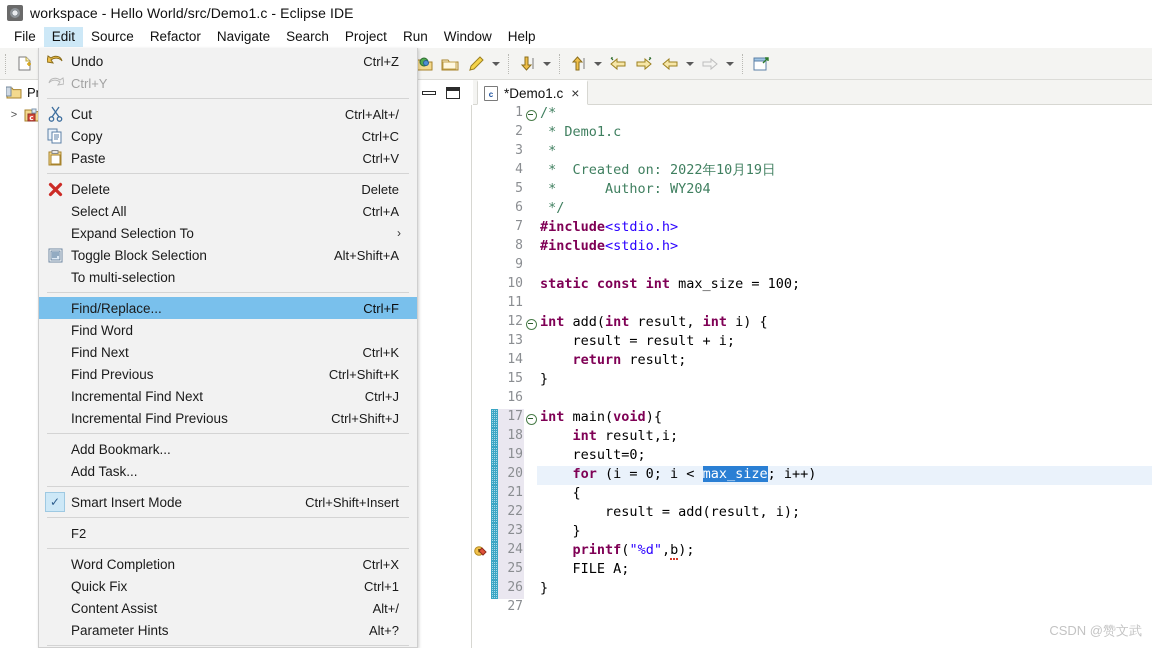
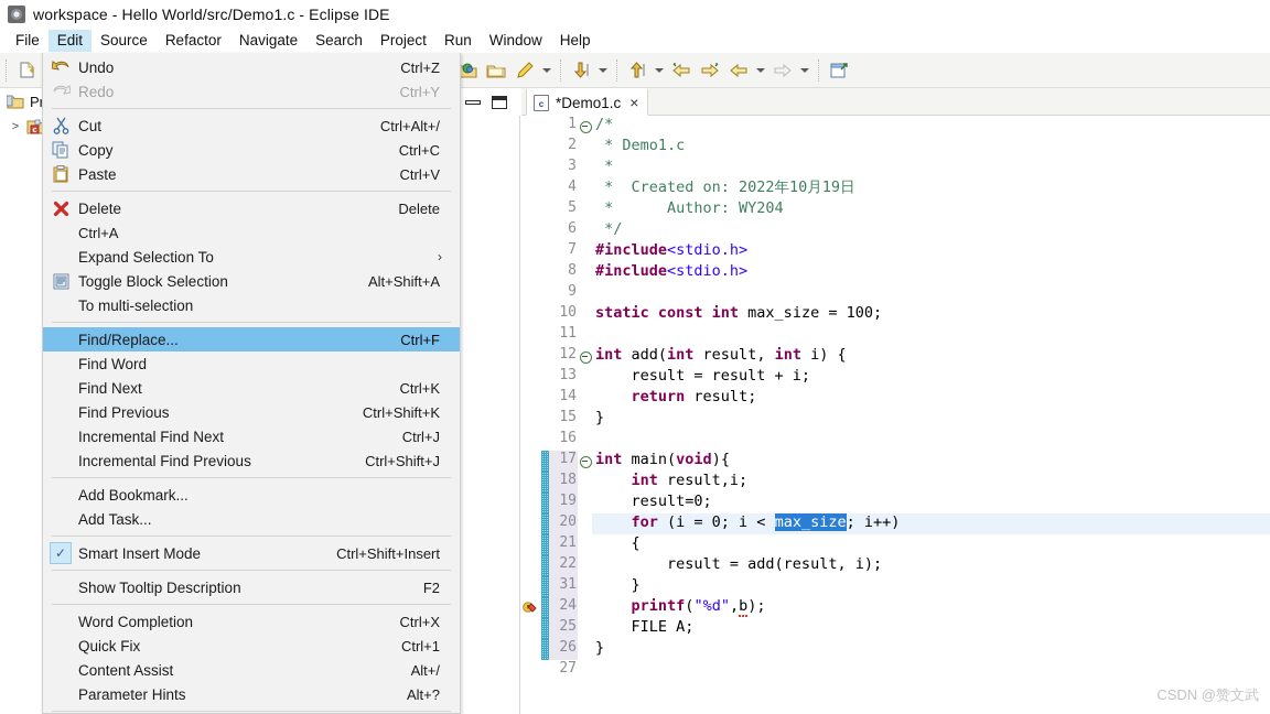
  workspace - Hello World/src/Demo1.c - Eclipse IDE
  File
  Edit
  Source
  Refactor
  Navigate
  Search
  Project
  Run
  Window
  Help
  >
  c
  c
  *Demo1.c
  ×
  1
  /*
  2
  * Demo1.c
  3
  *
  4
  * Created on: 2022年10月19日
  5
  * Author: WY204
  6
  */
  7
  #include<stdio.h>
  8
  #include<stdio.h>
  9
  10
  static const int max_size = 100;
  11
  12
  int add(int result, int i) {
  13
  result = result + i;
  14
  return result;
  15
  }
  16
  17
  int main(void){
  18
  int result,i;
  19
  result=0;
  20
  for (i = 0; i < max_size; i++)
  21
  {
  22
  result = add(result, i);
- 23
+ 31
  }
  24
  printf("%d",b);
  25
  FILE A;
  26
  }
  27
  Undo
  Ctrl+Z
+ Redo
  Ctrl+Y
  Cut
  Ctrl+Alt+/
  Copy
  Ctrl+C
  Paste
  Ctrl+V
  Delete
  Delete
- Select All
  Ctrl+A
  Expand Selection To
  ›
  Toggle Block Selection
  Alt+Shift+A
  To multi-selection
  Find/Replace...
  Ctrl+F
  Find Word
  Find Next
  Ctrl+K
  Find Previous
  Ctrl+Shift+K
  Incremental Find Next
  Ctrl+J
  Incremental Find Previous
  Ctrl+Shift+J
  Add Bookmark...
  Add Task...
  ✓
  Smart Insert Mode
  Ctrl+Shift+Insert
+ Show Tooltip Description
  F2
  Word Completion
  Ctrl+X
  Quick Fix
  Ctrl+1
  Content Assist
  Alt+/
  Parameter Hints
  Alt+?
  CSDN @赞文武
